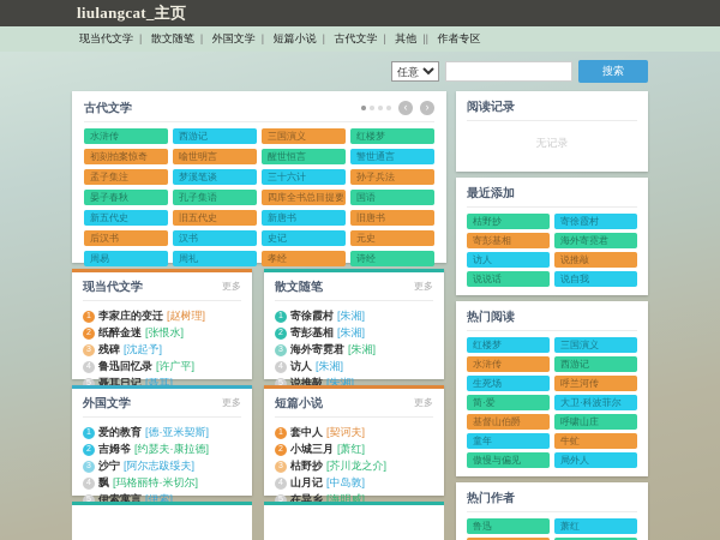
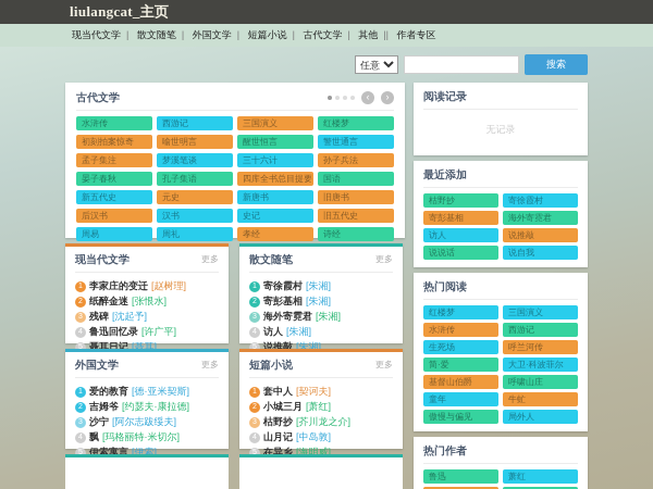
  liulangcat_主页
  现当代文学 | 散文随笔 | 外国文学 | 短篇小说 | 古代文学 | 其他 || 作者专区
  任意
  搜索
  古代文学
  ‹
  ›
  水浒传
  西游记
  三国演义
  红楼梦
  初刻拍案惊奇
  喻世明言
  醒世恒言
  警世通言
  孟子集注
  梦溪笔谈
  三十六计
  孙子兵法
  晏子春秋
  孔子集语
  四库全书总目提要
  国语
  新五代史
- 旧五代史
+ 元史
  新唐书
  旧唐书
  后汉书
  汉书
  史记
- 元史
+ 旧五代史
  周易
  周礼
  孝经
  诗经
  现当代文学
  更多
  李家庄的变迁 [赵树理]
  纸醉金迷 [张恨水]
  残碑 [沈起予]
  鲁迅回忆录 [许广平]
  聂耳日记 [聂耳]
  散文随笔
  更多
  寄徐霞村 [朱湘]
  寄彭基相 [朱湘]
  海外寄霓君 [朱湘]
  访人 [朱湘]
  说推敲 [朱湘]
  外国文学
  更多
  爱的教育 [德·亚米契斯]
  吉姆爷 [约瑟夫·康拉德]
  沙宁 [阿尔志跋绥夫]
  飘 [玛格丽特·米切尔]
  伊索寓言 [伊索]
  短篇小说
  更多
  套中人 [契诃夫]
  小城三月 [萧红]
  枯野抄 [芥川龙之介]
  山月记 [中岛敦]
  在异乡 [海明威]
  阅读记录
  无记录
  最近添加
  枯野抄
  寄徐霞村
  寄彭基相
  海外寄霓君
  访人
  说推敲
  说说话
  说自我
  热门阅读
  红楼梦
  三国演义
  水浒传
  西游记
  生死场
  呼兰河传
  简·爱
  大卫·科波菲尔
  基督山伯爵
  呼啸山庄
  童年
  牛虻
  傲慢与偏见
  局外人
  热门作者
  鲁迅
  萧红
